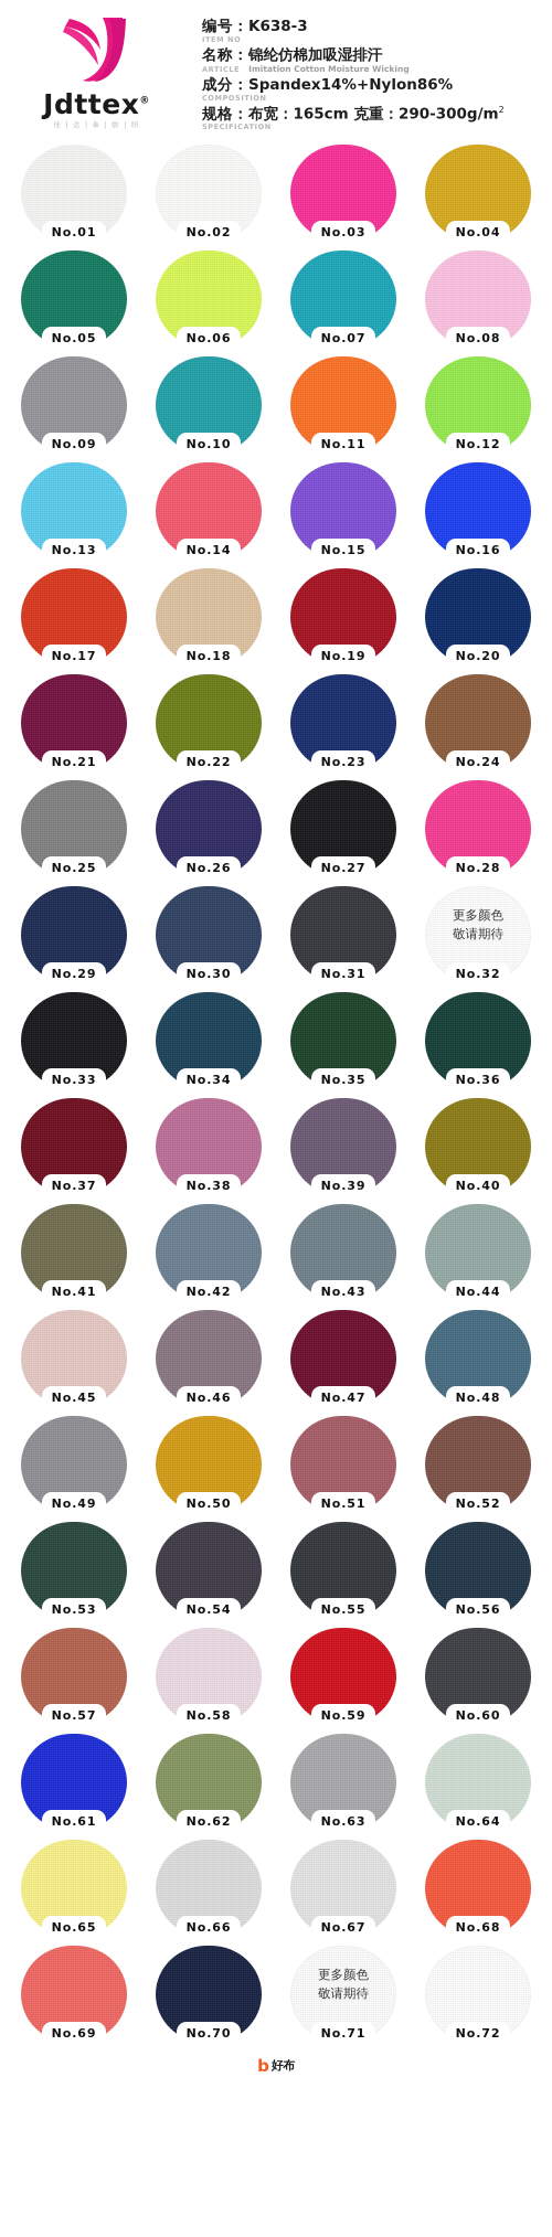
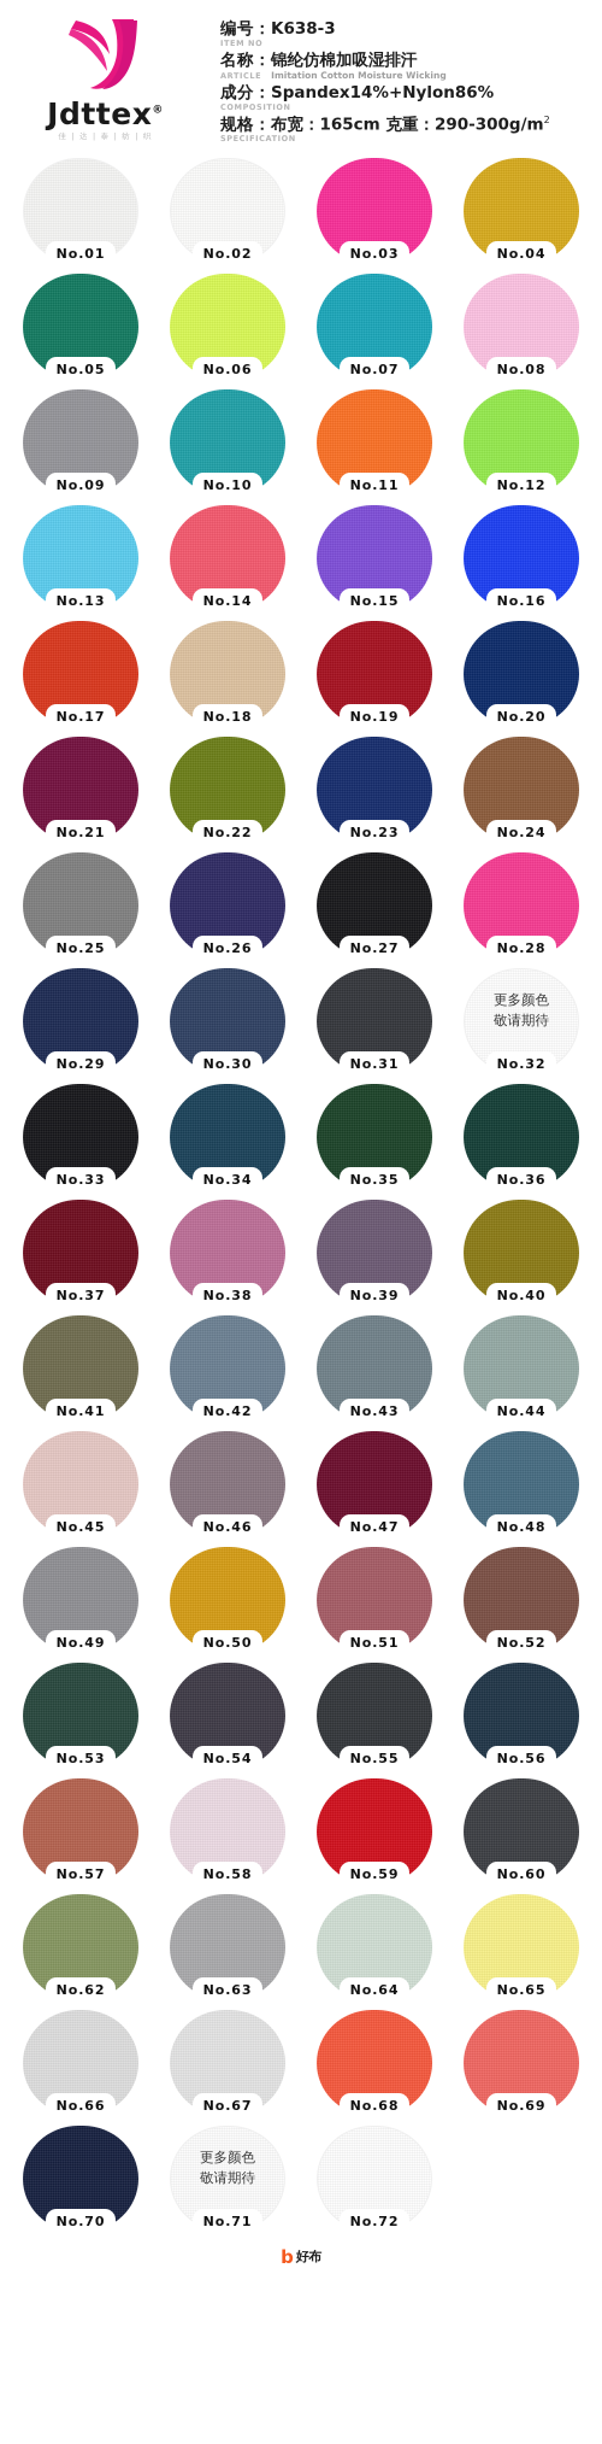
  Jdttex®
  佳 | 达 | 泰 | 纺 | 织
  编号：K638-3
  ITEM NO
  名称：锦纶仿棉加吸湿排汗
  ARTICLE
  Imitation Cotton Moisture Wicking
  成分：Spandex14%+Nylon86%
  COMPOSITION
  规格：布宽：165cm 克重：290-300g/m2
  SPECIFICATION
  No.01
  No.02
  No.03
  No.04
  No.05
  No.06
  No.07
  No.08
  No.09
  No.10
  No.11
  No.12
  No.13
  No.14
  No.15
  No.16
  No.17
  No.18
  No.19
  No.20
  No.21
  No.22
  No.23
  No.24
  No.25
  No.26
  No.27
  No.28
  No.29
  No.30
  No.31
  更多颜色
  敬请期待
  No.32
  No.33
  No.34
  No.35
  No.36
  No.37
  No.38
  No.39
  No.40
  No.41
  No.42
  No.43
  No.44
  No.45
  No.46
  No.47
  No.48
  No.49
  No.50
  No.51
  No.52
  No.53
  No.54
  No.55
  No.56
  No.57
  No.58
  No.59
  No.60
- No.61
  No.62
  No.63
  No.64
  No.65
  No.66
  No.67
  No.68
  No.69
  No.70
  更多颜色
  敬请期待
  No.71
  No.72
  b
  好布
